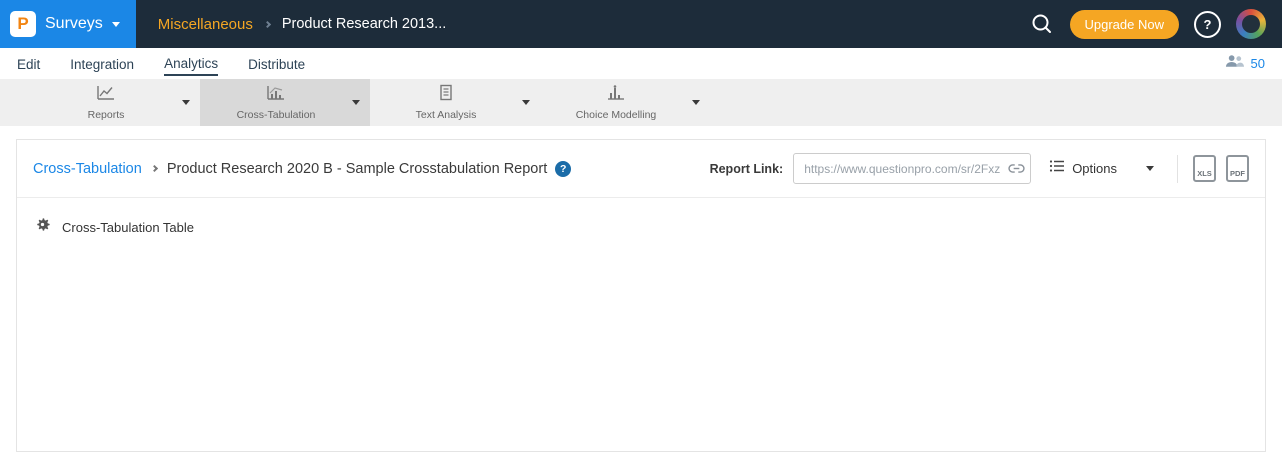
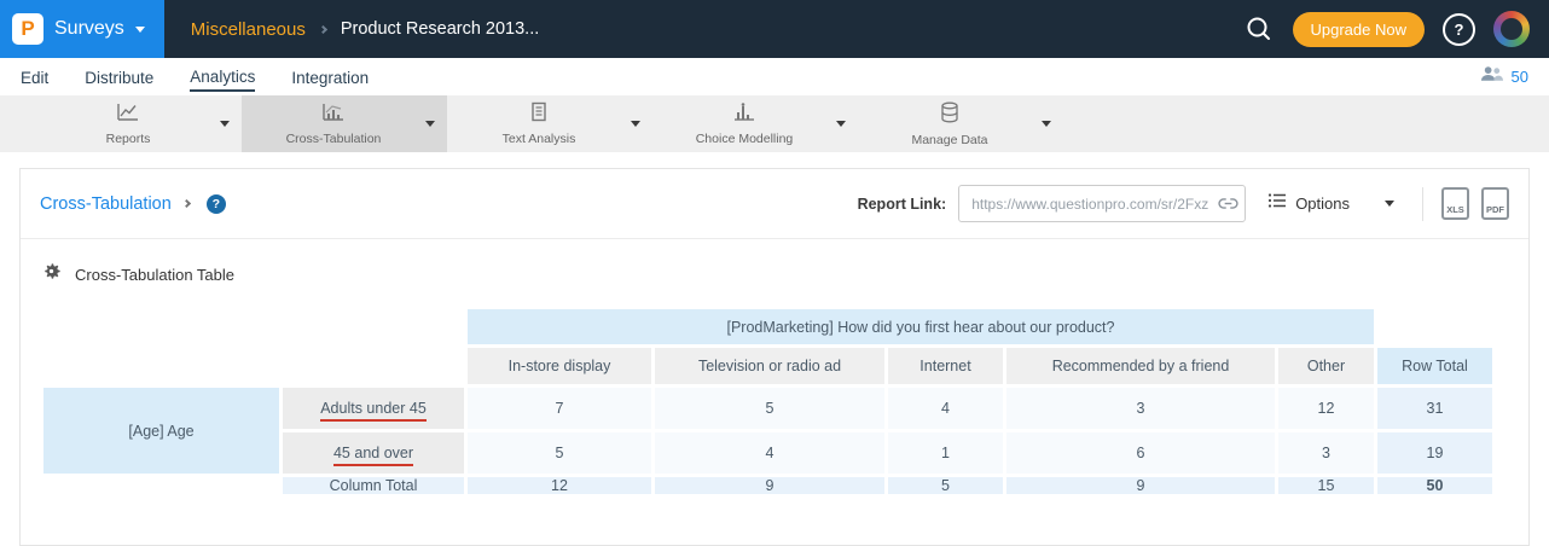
  P
  Surveys
  Miscellaneous
  Product Research 2013...
  Upgrade Now
  ?
  Edit
- Integration
+ Distribute
  Analytics
- Distribute
+ Integration
  50
  Reports
  Cross-Tabulation
  Text Analysis
  Choice Modelling
+ Manage Data
  Cross-Tabulation
- Product Research 2020 B - Sample Crosstabulation Report
  ?
  Report Link:
  https://www.questionpro.com/sr/2Fxz
  Options
  XLS
  PDF
  Cross-Tabulation Table
+ 	[ProdMarketing] How did you first hear about our product?
+ In-store display	Television or radio ad	Internet	Recommended by a friend	Other	Row Total
+ [Age] Age	Adults under 45	7	5	4	3	12	31
+ 45 and over	5	4	1	6	3	19
+ 	Column Total	12	9	5	9	15	50
